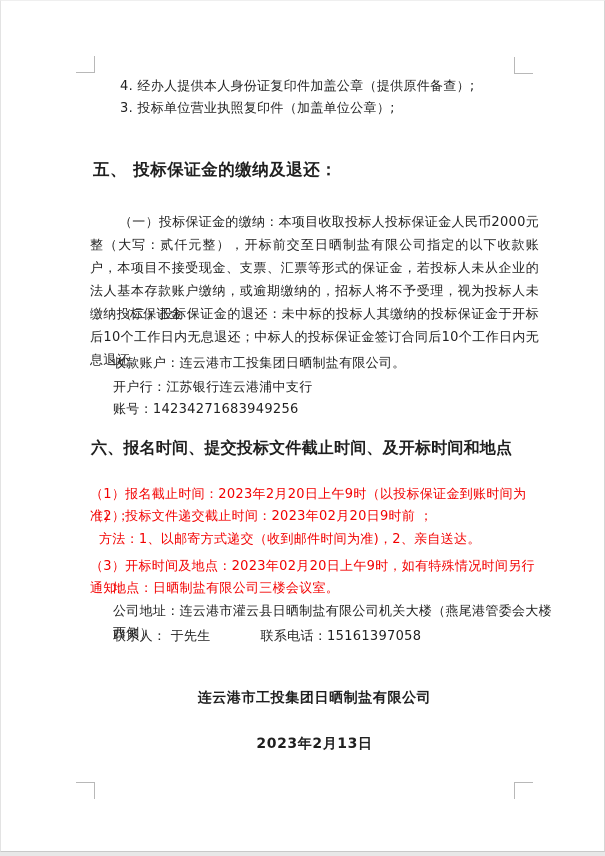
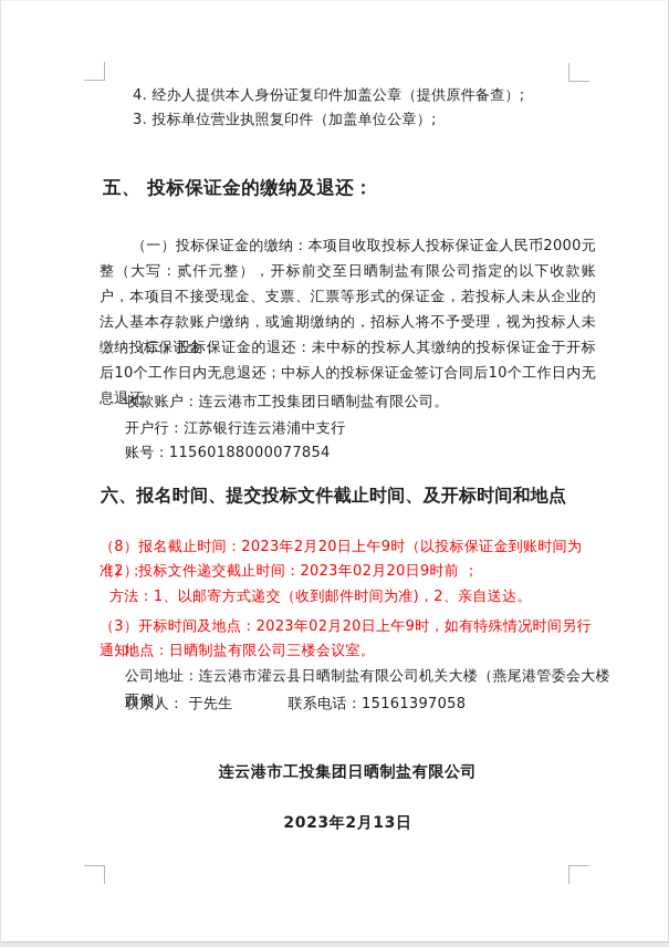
  4. 经办人提供本人身份证复印件加盖公章（提供原件备查）;
  3. 投标单位营业执照复印件（加盖单位公章）;
  五、 投标保证金的缴纳及退还：
  （一）投标保证金的缴纳：本项目收取投标人投标保证金人民币2000元整（大写：贰仟元整），开标前交至日晒制盐有限公司指定的以下收款账户，本项目不接受现金、支票、汇票等形式的保证金，若投标人未从企业的法人基本存款账户缴纳，或逾期缴纳的，招标人将不予受理，视为投标人未缴纳投标保证金；
  （二）投标保证金的退还：未中标的投标人其缴纳的投标保证金于开标后10个工作日内无息退还；中标人的投标保证金签订合同后10个工作日内无息退还。
  收款账户：连云港市工投集团日晒制盐有限公司。
  开户行：江苏银行连云港浦中支行
- 账号：14234271683949256
+ 账号：11560188000077854
  六、报名时间、提交投标文件截止时间、及开标时间和地点
- （1）报名截止时间：2023年2月20日上午9时（以投标保证金到账时间为准）；
+ （8）报名截止时间：2023年2月20日上午9时（以投标保证金到账时间为准）；
  （2）投标文件递交截止时间：2023年02月20日9时前 ；
  方法：1、以邮寄方式递交（收到邮件时间为准)，2、亲自送达。
  （3）开标时间及地点：2023年02月20日上午9时，如有特殊情况时间另行通知。
  地点：日晒制盐有限公司三楼会议室。
  公司地址：连云港市灌云县日晒制盐有限公司机关大楼（燕尾港管委会大楼西侧）
  联系人： 于先生 联系电话：15161397058
  连云港市工投集团日晒制盐有限公司
  2023年2月13日
